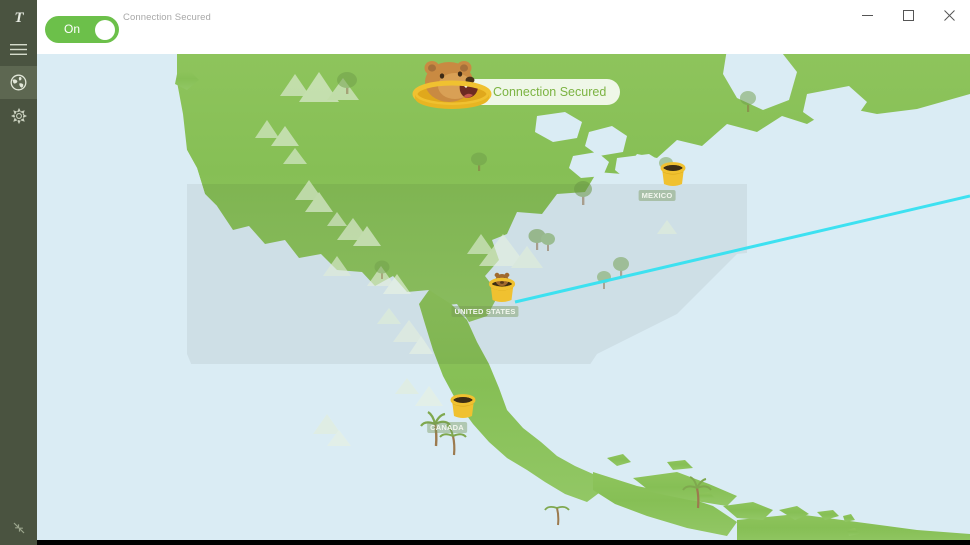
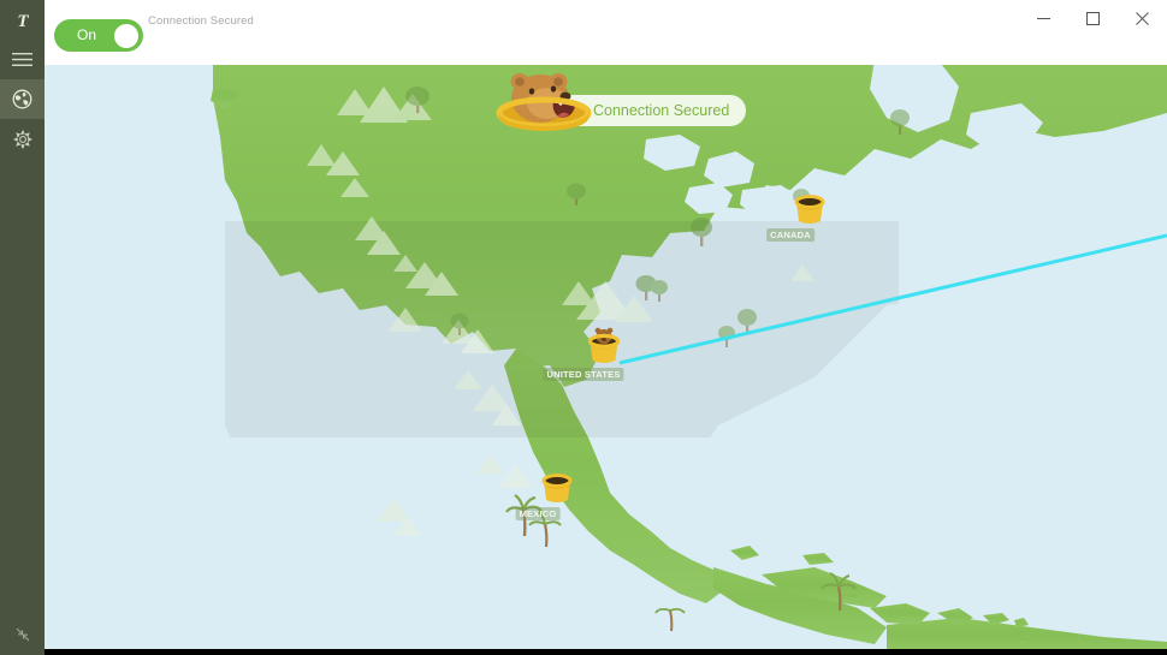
  T
  On
  Connection Secured
  Connection Secured
- MEXICO
+ CANADA
  UNITED STATES
- CANADA
+ MEXICO
